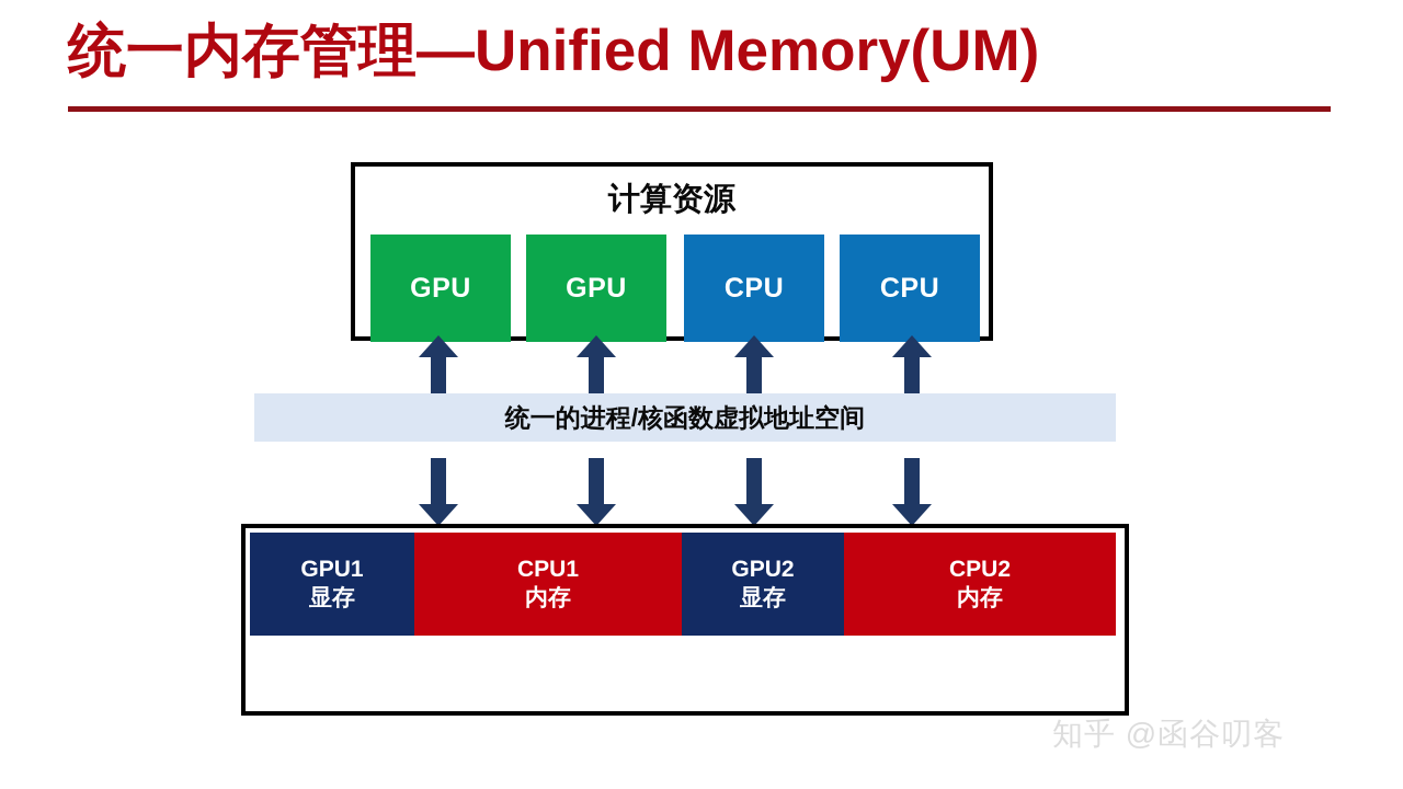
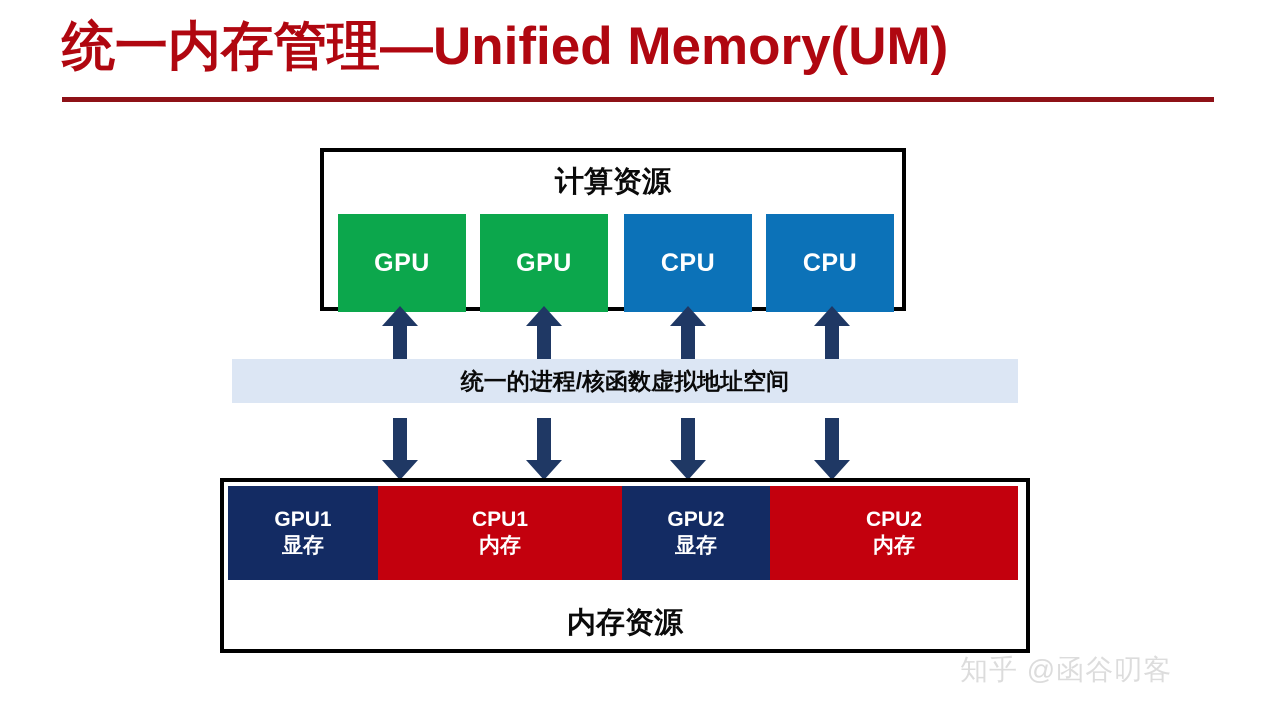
  统一内存管理—Unified Memory(UM)
  计算资源
  GPU
  GPU
  CPU
  CPU
  统一的进程/核函数虚拟地址空间
  GPU1
  显存
  CPU1
  内存
  GPU2
  显存
  CPU2
  内存
+ 内存资源
  知乎 @函谷叨客
